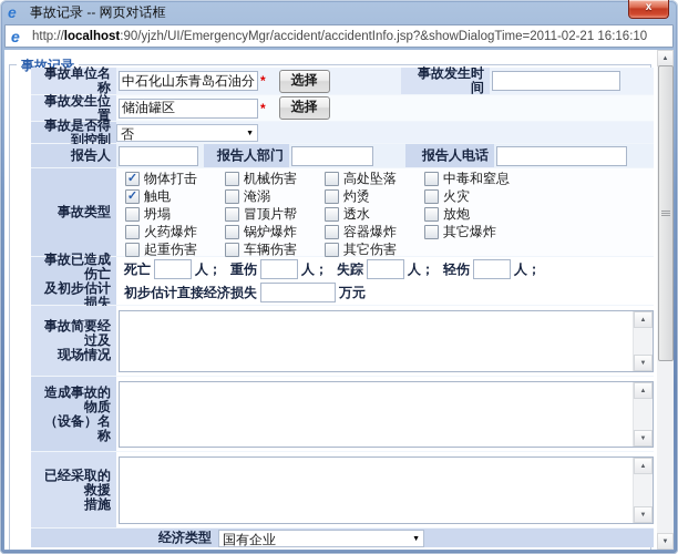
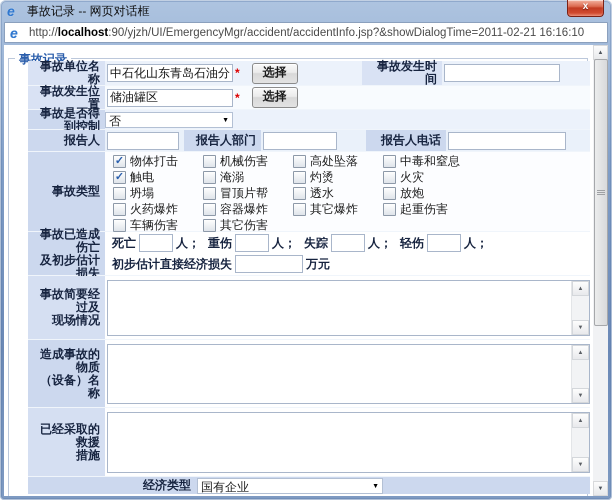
  e
  事故记录 -- 网页对话框
  x
  e
  http://localhost:90/yjzh/UI/EmergencyMgr/accident/accidentInfo.jsp?&showDialogTime=2011-02-21 16:16:10
  事故记录
  事故单位名称
  中石化山东青岛石油分
  *
  选择
  事故发生时间
  事故发生位置
  储油罐区
  *
  选择
  事故是否得到控制
  否
  报告人
  报告人部门
  报告人电话
  事故类型
  ✓
  物体打击
  机械伤害
  高处坠落
  中毒和窒息
  ✓
  触电
  淹溺
  灼烫
  火灾
  坍塌
  冒顶片帮
  透水
  放炮
  火药爆炸
- 锅炉爆炸
  容器爆炸
  其它爆炸
  起重伤害
  车辆伤害
  其它伤害
  事故已造成伤亡
  及初步估计损失
  死亡
  人；
  重伤
  人；
  失踪
  人；
  轻伤
  人；
  初步估计直接经济损失
  万元
  事故简要经过及
  现场情况
  造成事故的物质
  （设备）名称
  已经采取的救援
  措施
  经济类型
  国有企业
